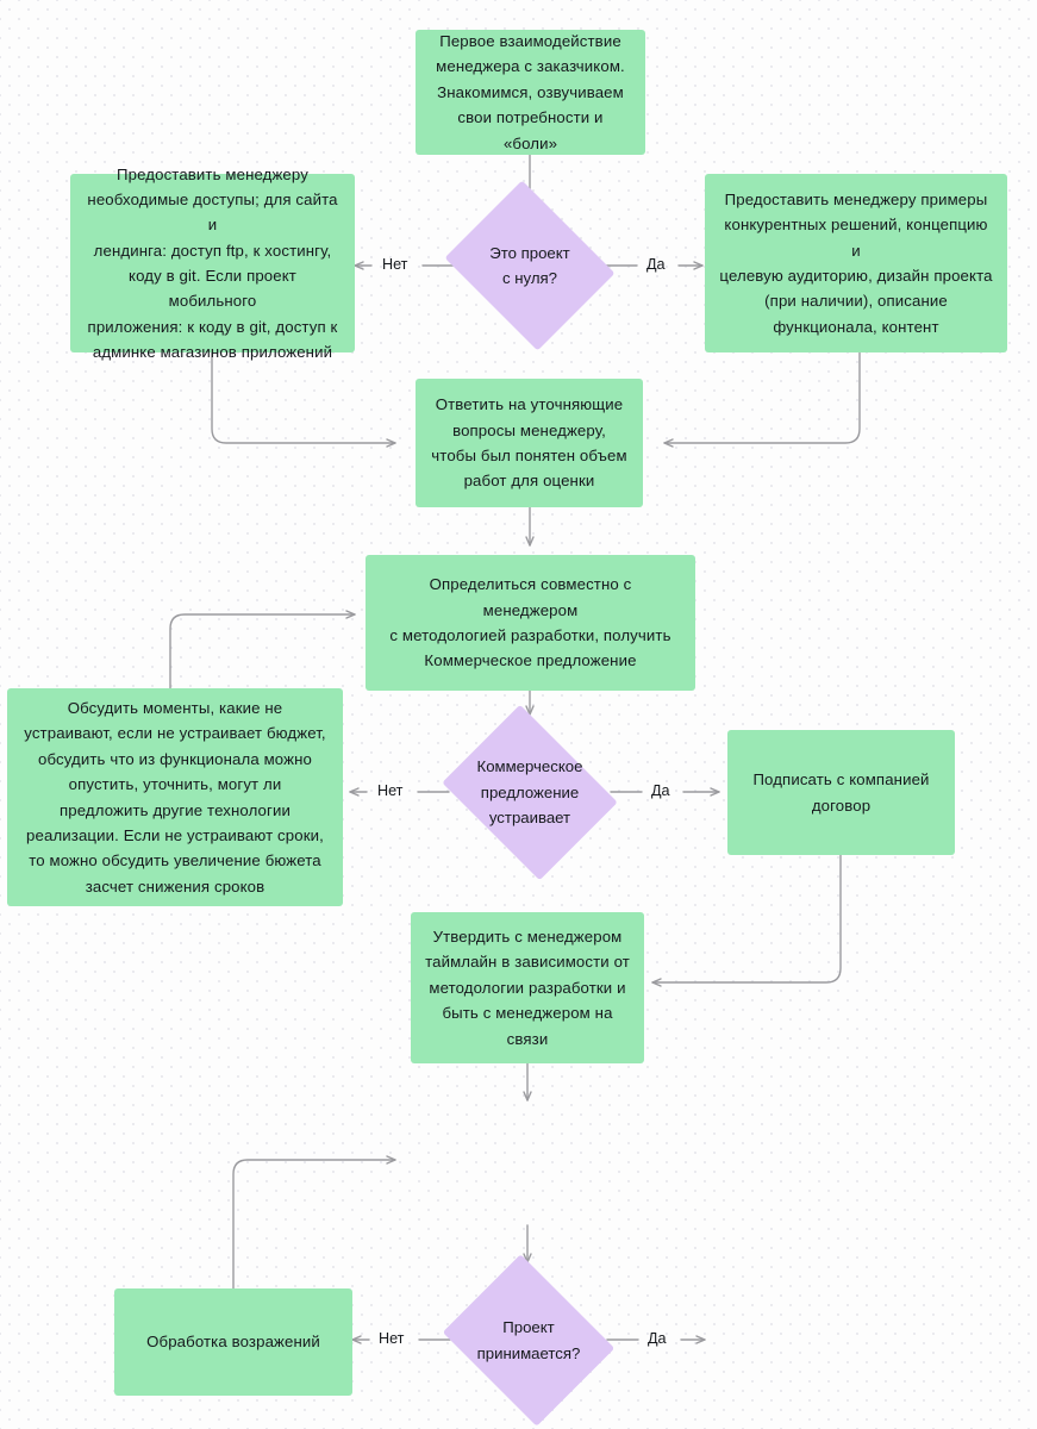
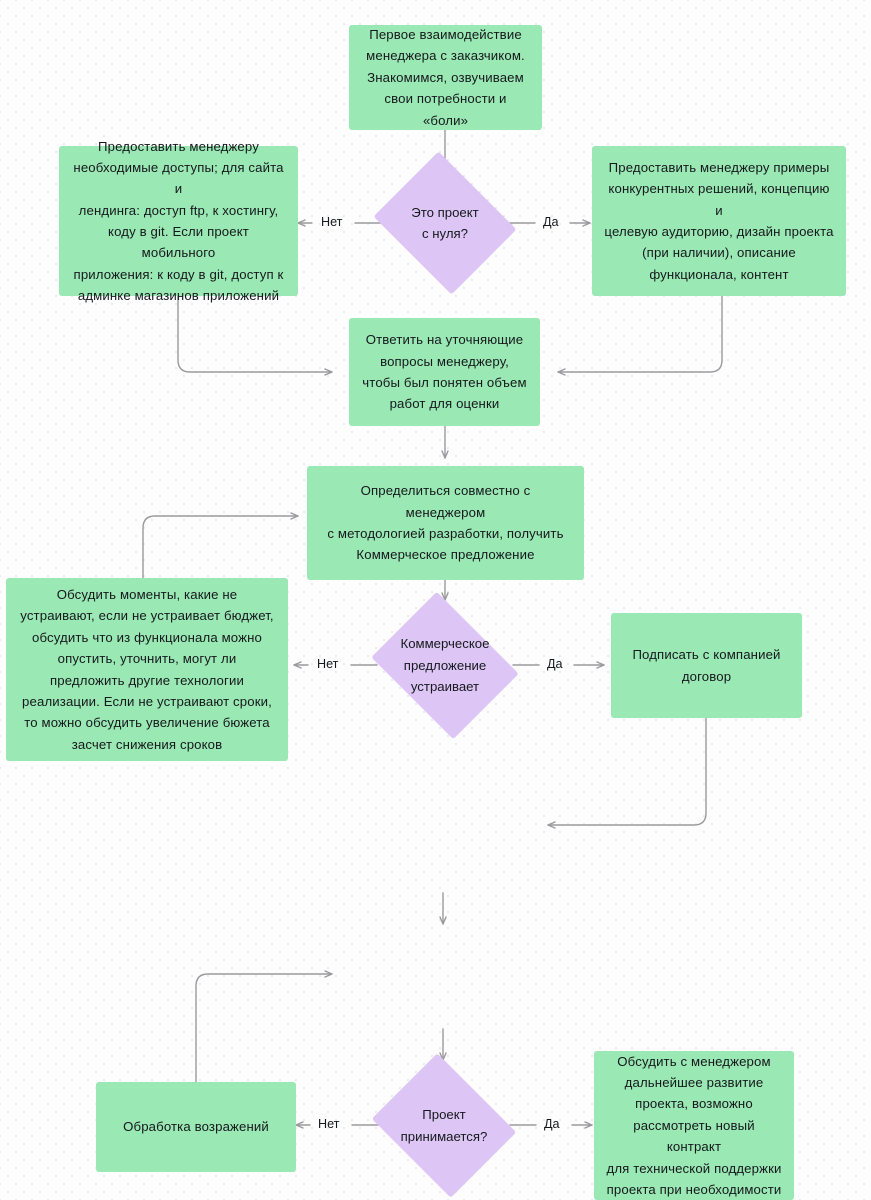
  Первое взаимодействие
  менеджера с заказчиком.
  Знакомимся, озвучиваем
  свои потребности и «боли»
  Это проект
  с нуля?
  Предоставить менеджеру
  необходимые доступы; для сайта и
  лендинга: доступ ftp, к хостингу,
  коду в git. Если проект мобильного
  приложения: к коду в git, доступ к
  админке магазинов приложений
  Предоставить менеджеру примеры
  конкурентных решений, концепцию и
  целевую аудиторию, дизайн проекта
  (при наличии), описание
  функционала, контент
  Ответить на уточняющие
  вопросы менеджеру,
  чтобы был понятен объем
  работ для оценки
  Определиться совместно с менеджером
  с методологией разработки, получить
  Коммерческое предложение
  Коммерческое
  предложение
  устраивает
  Обсудить моменты, какие не
  устраивают, если не устраивает бюджет,
  обсудить что из функционала можно
  опустить, уточнить, могут ли
  предложить другие технологии
  реализации. Если не устраивают сроки,
  то можно обсудить увеличение бюжета
  засчет снижения сроков
  Подписать с компанией
  договор
- Утвердить с менеджером
- таймлайн в зависимости от
- методологии разработки и
- быть с менеджером на
- связи
  Проект
  принимается?
  Обработка возражений
+ Обсудить с менеджером
+ дальнейшее развитие
+ проекта, возможно
+ рассмотреть новый контракт
+ для технической поддержки
+ проекта при необходимости
  Нет
  Да
  Нет
  Да
  Нет
  Да
